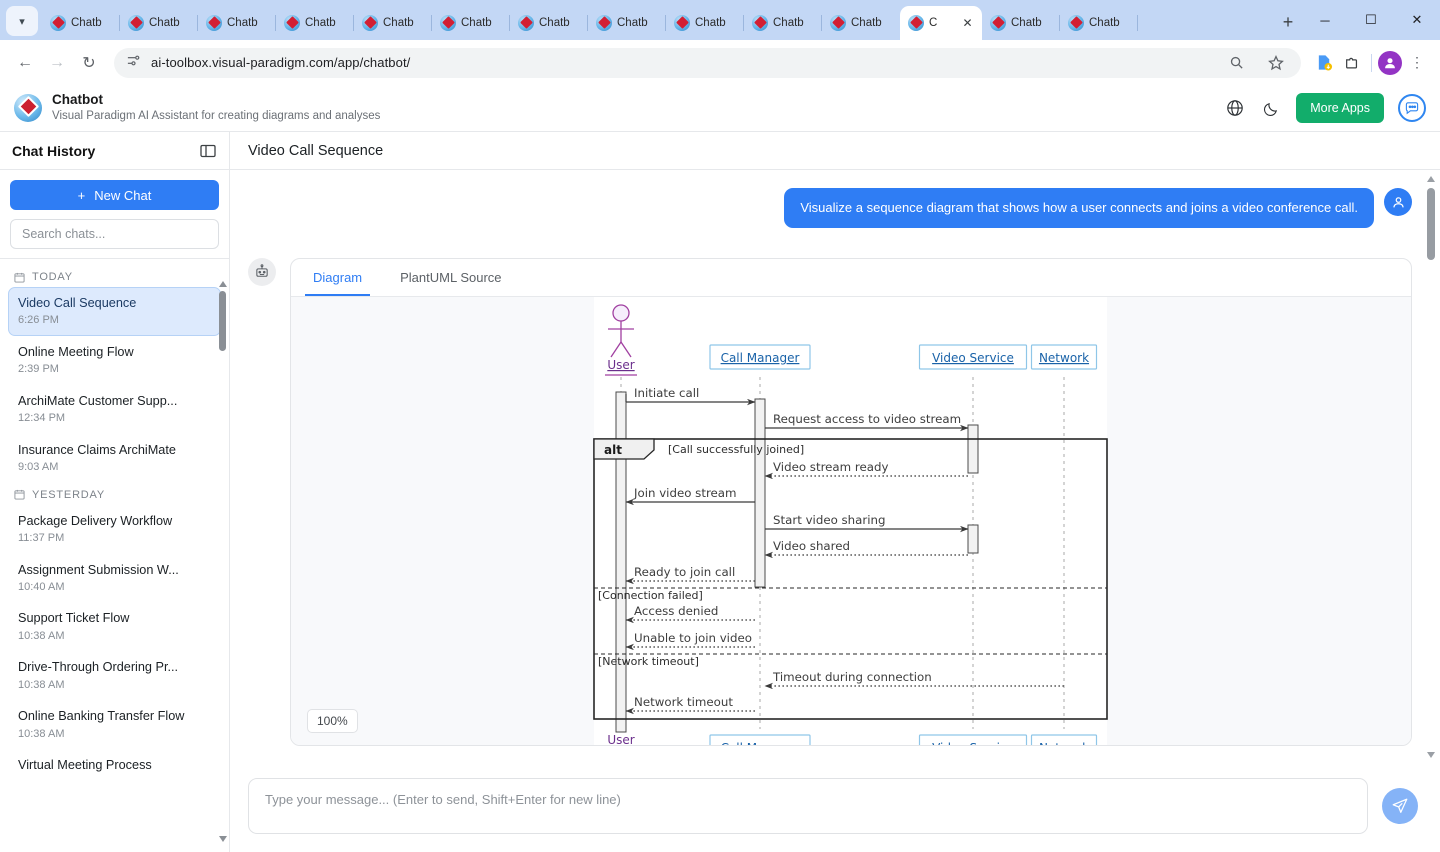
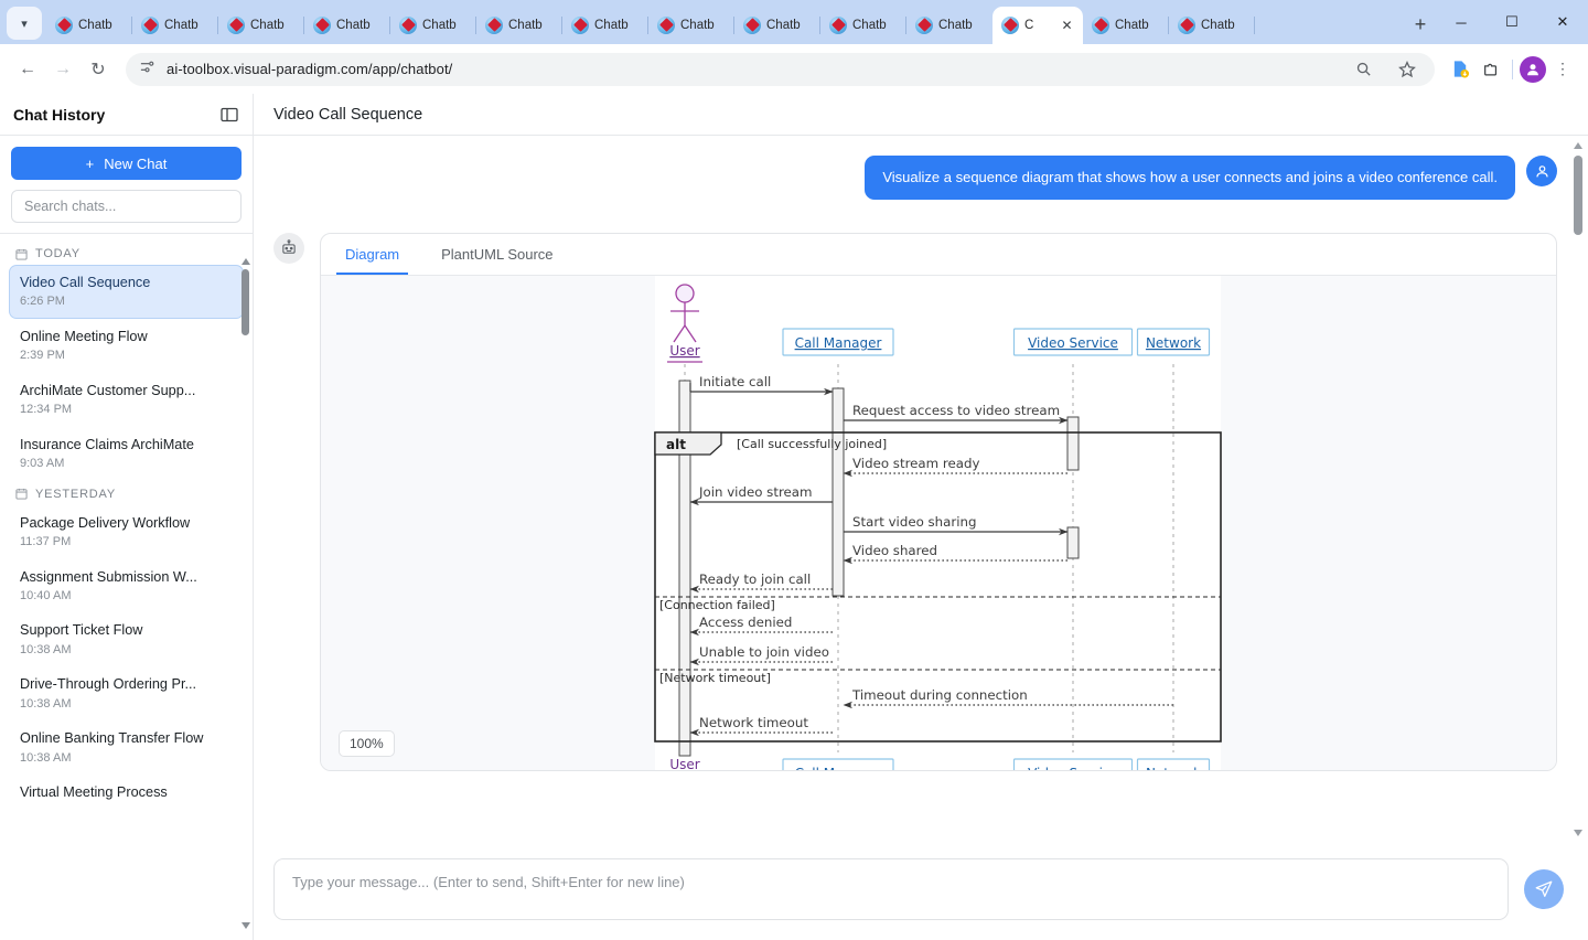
  ▾
  Chatb
  Chatb
  Chatb
  Chatb
  Chatb
  Chatb
  Chatb
  Chatb
  Chatb
  Chatb
  Chatb
  C
  ✕
  Chatb
  Chatb
  +
  ─
  ☐
  ✕
  ←
  →
  ↻
  ai-toolbox.visual-paradigm.com/app/chatbot/
  ⋮
- Chatbot
- Visual Paradigm AI Assistant for creating diagrams and analyses
- More Apps
  Chat History
  +
  New Chat
  Search chats...
  TODAY
  Video Call Sequence
  6:26 PM
  Online Meeting Flow
  2:39 PM
  ArchiMate Customer Supp...
  12:34 PM
  Insurance Claims ArchiMate
  9:03 AM
  YESTERDAY
  Package Delivery Workflow
  11:37 PM
  Assignment Submission W...
  10:40 AM
  Support Ticket Flow
  10:38 AM
  Drive-Through Ordering Pr...
  10:38 AM
  Online Banking Transfer Flow
  10:38 AM
  Virtual Meeting Process
  Video Call Sequence
  Visualize a sequence diagram that shows how a user connects and joins a video conference call.
  Diagram
  PlantUML Source
  100%
  User
  User
  Call Manager
  Video Service
  Network
  alt
  [Call successfully joined]
  [Connection failed]
  [Network timeout]
  Initiate call
  Request access to video stream
  Video stream ready
  Join video stream
  Start video sharing
  Video shared
  Ready to join call
  Access denied
  Unable to join video
  Timeout during connection
  Network timeout
  Type your message... (Enter to send, Shift+Enter for new line)
